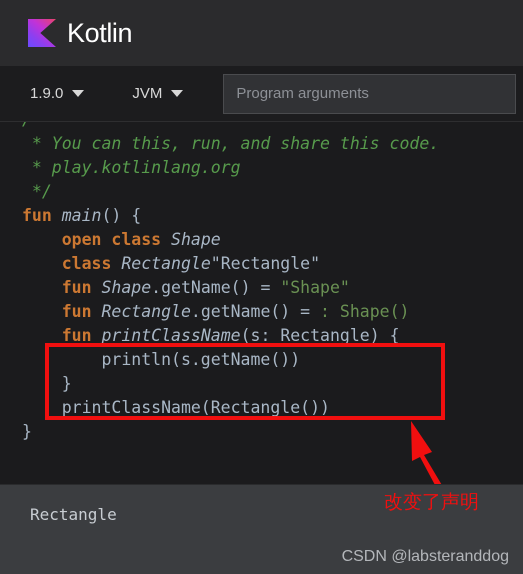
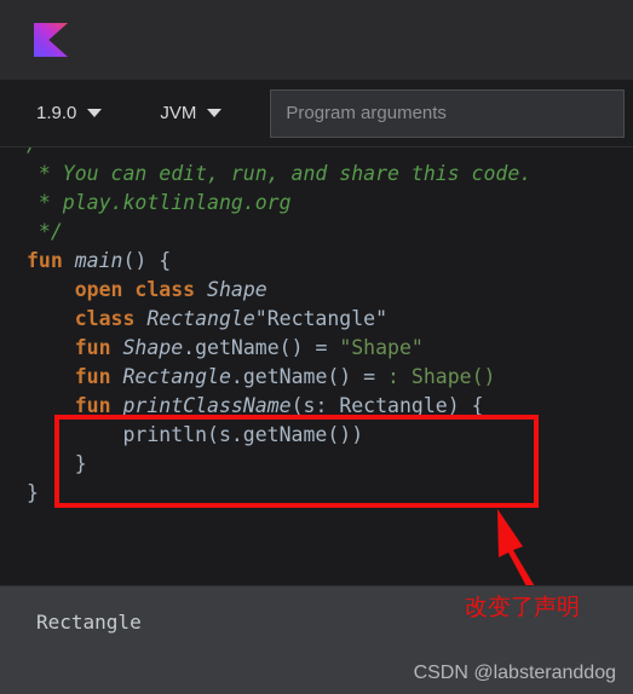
- Kotlin
  1.9.0
  JVM
  Program arguments
- * You can this, run, and share this code.
+ * You can edit, run, and share this code.
  * play.kotlinlang.org
  */
  fun main() {
  open class Shape
  class Rectangle"Rectangle"
  fun Shape.getName() = "Shape"
  fun Rectangle.getName() = : Shape()
  fun printClassName(s: Rectangle) {
  println(s.getName())
  }
- printClassName(Rectangle())
  }
  Rectangle
  CSDN @labsteranddog
  改变了声明
